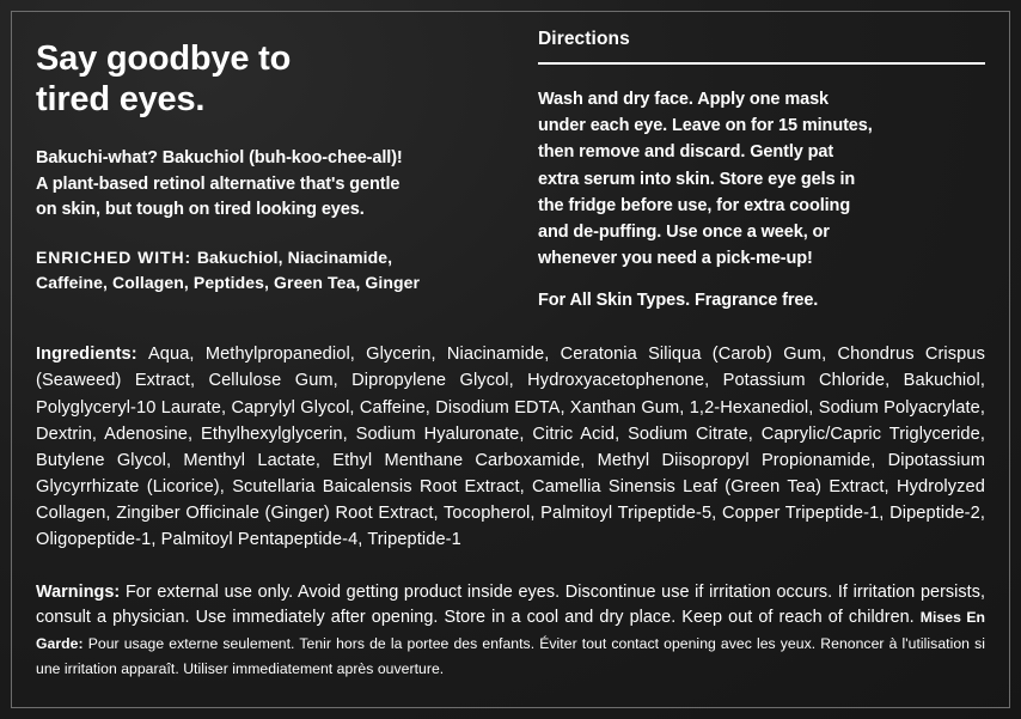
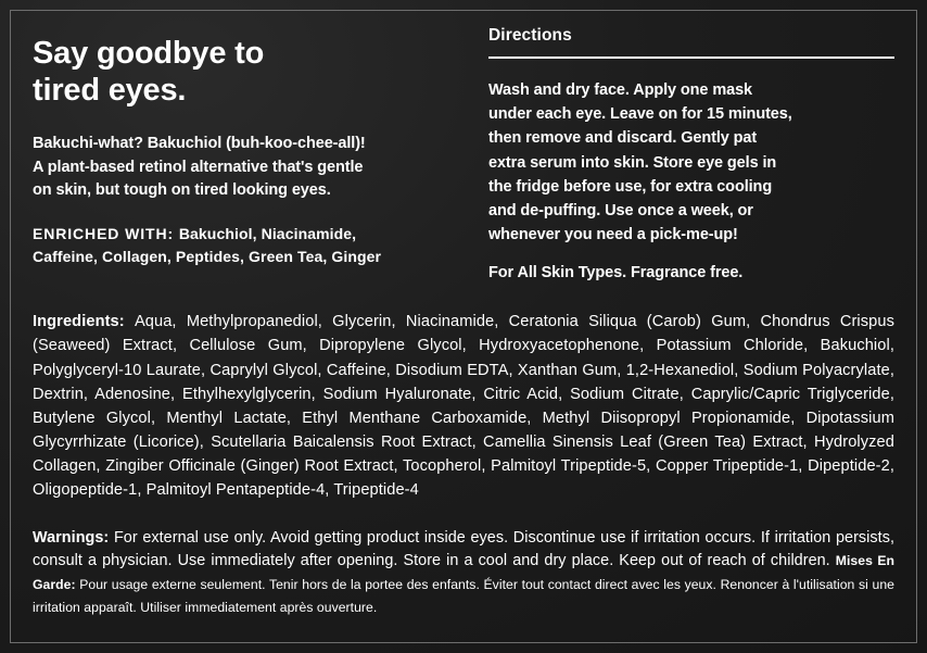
  Say goodbye to
  tired eyes.
  Bakuchi-what? Bakuchiol (buh-koo-chee-all)!
  A plant-based retinol alternative that's gentle
  on skin, but tough on tired looking eyes.
  ENRICHED WITH: Bakuchiol, Niacinamide,
  Caffeine, Collagen, Peptides, Green Tea, Ginger
  Directions
  Wash and dry face. Apply one mask
  under each eye. Leave on for 15 minutes,
  then remove and discard. Gently pat
  extra serum into skin. Store eye gels in
  the fridge before use, for extra cooling
  and de-puffing. Use once a week, or
  whenever you need a pick-me-up!
  For All Skin Types. Fragrance free.
- Ingredients: Aqua, Methylpropanediol, Glycerin, Niacinamide, Ceratonia Siliqua (Carob) Gum, Chondrus Crispus (Seaweed) Extract, Cellulose Gum, Dipropylene Glycol, Hydroxyacetophenone, Potassium Chloride, Bakuchiol, Polyglyceryl-10 Laurate, Caprylyl Glycol, Caffeine, Disodium EDTA, Xanthan Gum, 1,2-Hexanediol, Sodium Polyacrylate, Dextrin, Adenosine, Ethylhexylglycerin, Sodium Hyaluronate, Citric Acid, Sodium Citrate, Caprylic/Capric Triglyceride, Butylene Glycol, Menthyl Lactate, Ethyl Menthane Carboxamide, Methyl Diisopropyl Propionamide, Dipotassium Glycyrrhizate (Licorice), Scutellaria Baicalensis Root Extract, Camellia Sinensis Leaf (Green Tea) Extract, Hydrolyzed Collagen, Zingiber Officinale (Ginger) Root Extract, Tocopherol, Palmitoyl Tripeptide-5, Copper Tripeptide-1, Dipeptide-2, Oligopeptide-1, Palmitoyl Pentapeptide-4, Tripeptide-1
+ Ingredients: Aqua, Methylpropanediol, Glycerin, Niacinamide, Ceratonia Siliqua (Carob) Gum, Chondrus Crispus (Seaweed) Extract, Cellulose Gum, Dipropylene Glycol, Hydroxyacetophenone, Potassium Chloride, Bakuchiol, Polyglyceryl-10 Laurate, Caprylyl Glycol, Caffeine, Disodium EDTA, Xanthan Gum, 1,2-Hexanediol, Sodium Polyacrylate, Dextrin, Adenosine, Ethylhexylglycerin, Sodium Hyaluronate, Citric Acid, Sodium Citrate, Caprylic/Capric Triglyceride, Butylene Glycol, Menthyl Lactate, Ethyl Menthane Carboxamide, Methyl Diisopropyl Propionamide, Dipotassium Glycyrrhizate (Licorice), Scutellaria Baicalensis Root Extract, Camellia Sinensis Leaf (Green Tea) Extract, Hydrolyzed Collagen, Zingiber Officinale (Ginger) Root Extract, Tocopherol, Palmitoyl Tripeptide-5, Copper Tripeptide-1, Dipeptide-2, Oligopeptide-1, Palmitoyl Pentapeptide-4, Tripeptide-4
- Warnings: For external use only. Avoid getting product inside eyes. Discontinue use if irritation occurs. If irritation persists, consult a physician. Use immediately after opening. Store in a cool and dry place. Keep out of reach of children. Mises En Garde: Pour usage externe seulement. Tenir hors de la portee des enfants. Éviter tout contact opening avec les yeux. Renoncer à l'utilisation si une irritation apparaît. Utiliser immediatement après ouverture.
+ Warnings: For external use only. Avoid getting product inside eyes. Discontinue use if irritation occurs. If irritation persists, consult a physician. Use immediately after opening. Store in a cool and dry place. Keep out of reach of children. Mises En Garde: Pour usage externe seulement. Tenir hors de la portee des enfants. Éviter tout contact direct avec les yeux. Renoncer à l'utilisation si une irritation apparaît. Utiliser immediatement après ouverture.
